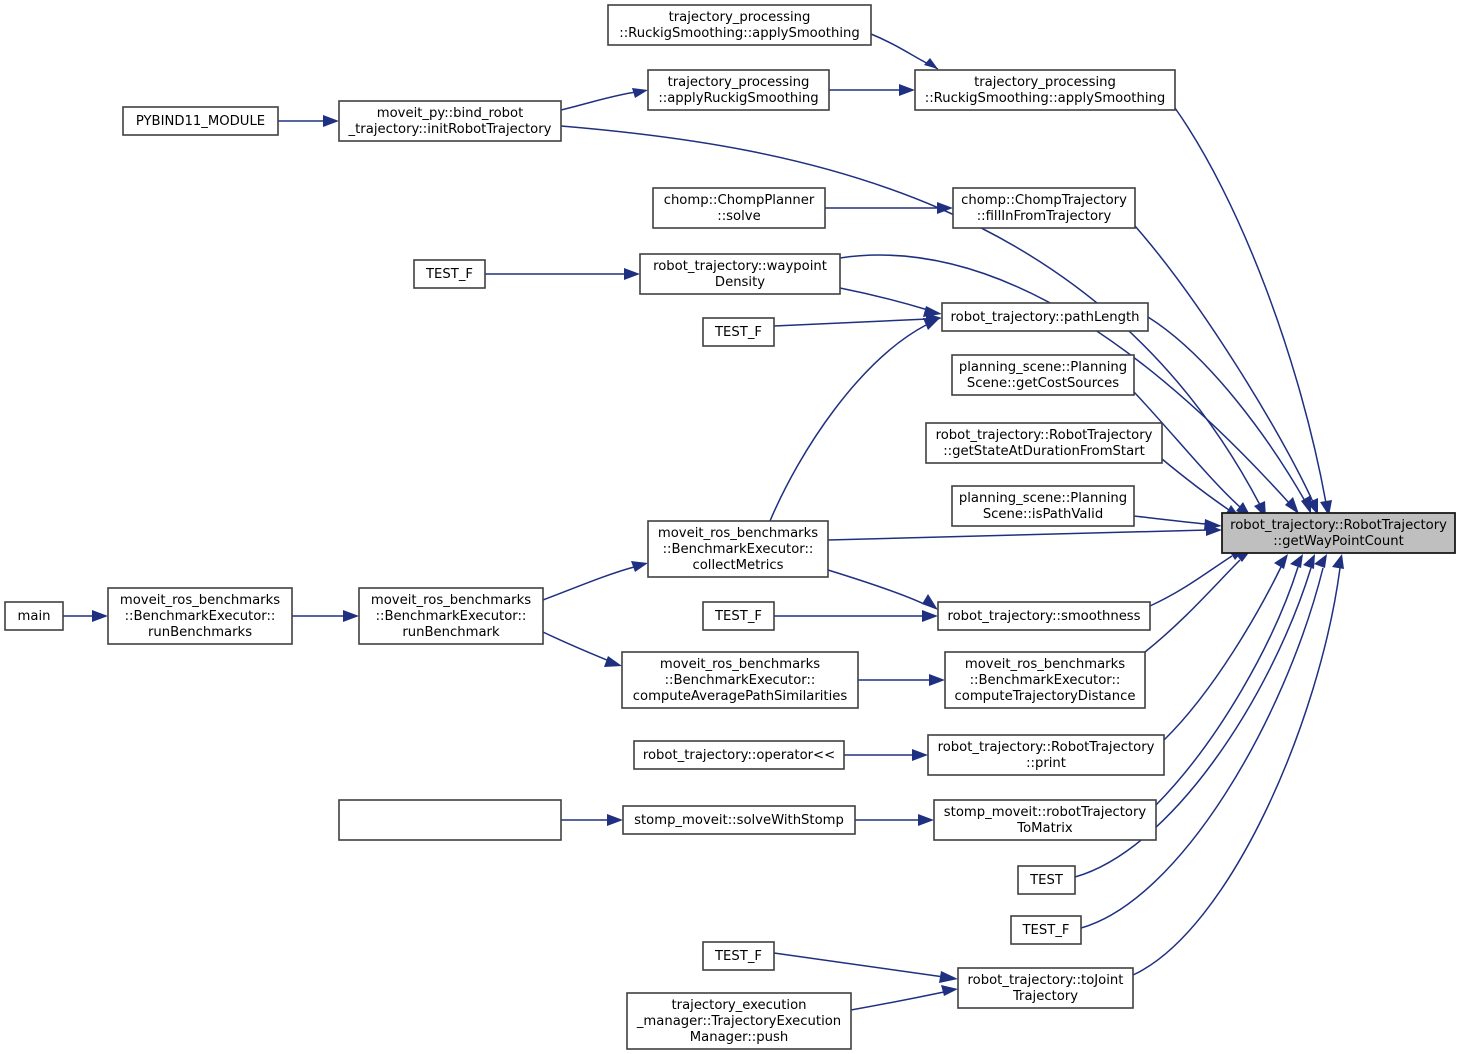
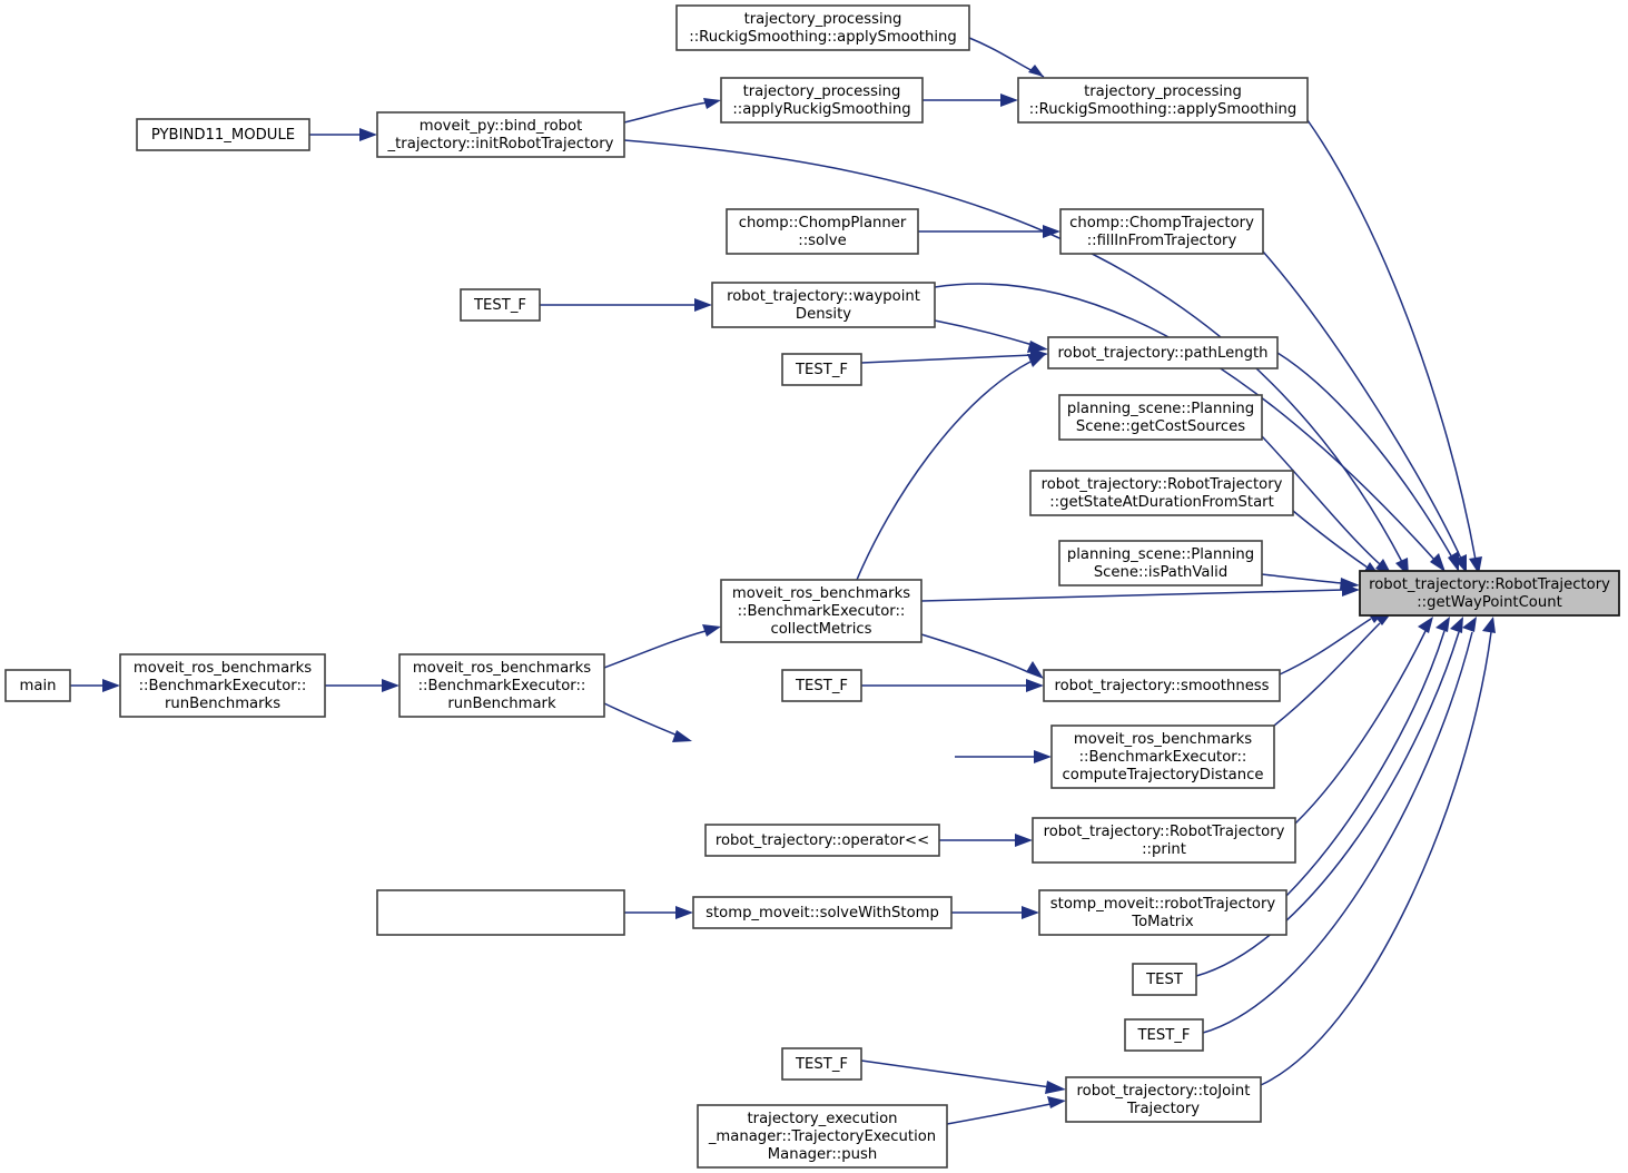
  trajectory_processing ::RuckigSmoothing::applySmoothing
  trajectory_processing ::applyRuckigSmoothing
  trajectory_processing ::RuckigSmoothing::applySmoothing
  PYBIND11_MODULE
  moveit_py::bind_robot _trajectory::initRobotTrajectory
  chomp::ChompPlanner ::solve
  chomp::ChompTrajectory ::fillInFromTrajectory
  TEST_F
  robot_trajectory::waypoint Density
  TEST_F
  robot_trajectory::pathLength
  planning_scene::Planning Scene::getCostSources
  robot_trajectory::RobotTrajectory ::getStateAtDurationFromStart
  planning_scene::Planning Scene::isPathValid
  robot_trajectory::RobotTrajectory ::getWayPointCount
  main
  moveit_ros_benchmarks ::BenchmarkExecutor:: runBenchmarks
  moveit_ros_benchmarks ::BenchmarkExecutor:: runBenchmark
  moveit_ros_benchmarks ::BenchmarkExecutor:: collectMetrics
  TEST_F
  robot_trajectory::smoothness
- moveit_ros_benchmarks ::BenchmarkExecutor:: computeAveragePathSimilarities
  moveit_ros_benchmarks ::BenchmarkExecutor:: computeTrajectoryDistance
  robot_trajectory::operator<<
  robot_trajectory::RobotTrajectory ::print
  stomp_moveit::solveWithStomp
  stomp_moveit::robotTrajectory ToMatrix
  TEST
  TEST_F
  TEST_F
  robot_trajectory::toJoint Trajectory
  trajectory_execution _manager::TrajectoryExecution Manager::push
